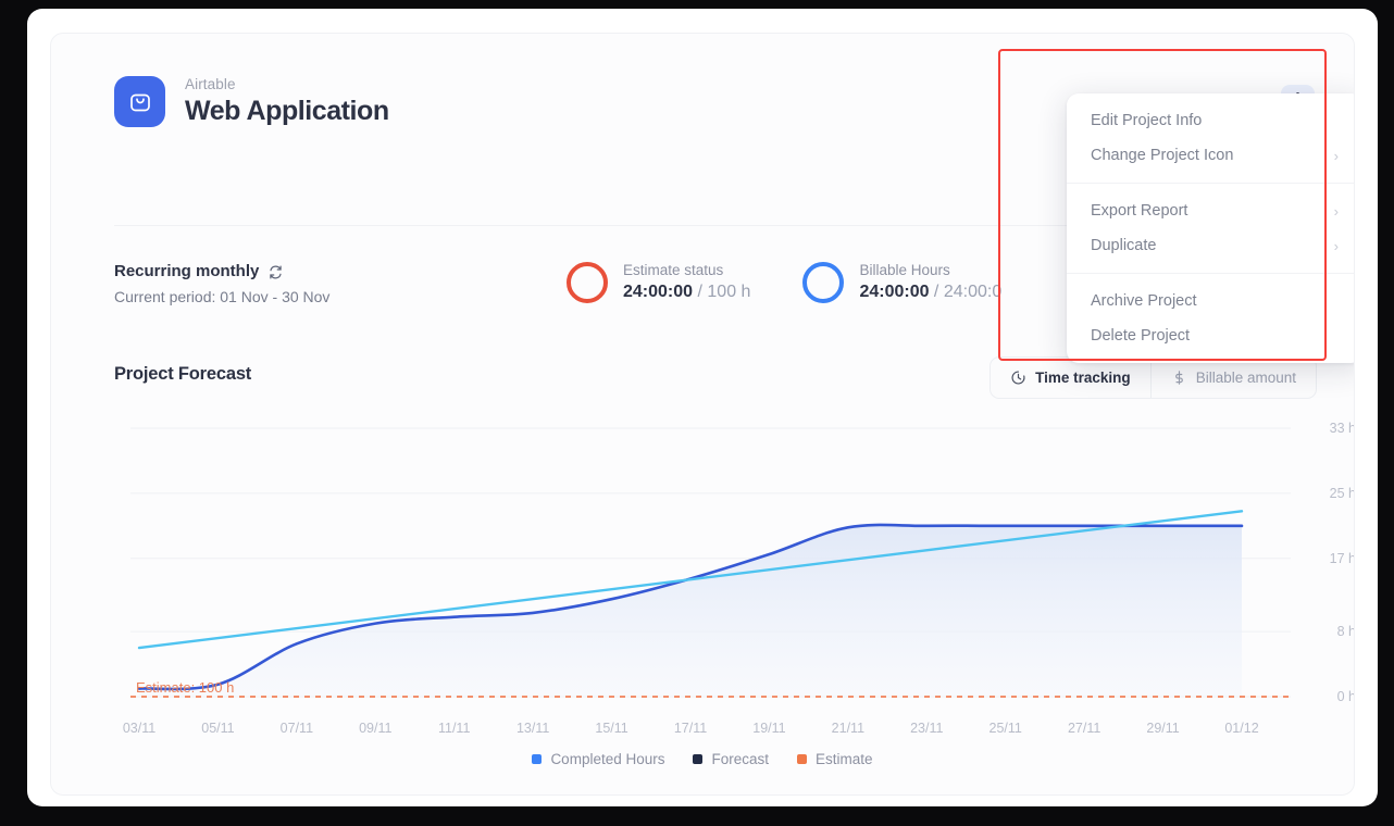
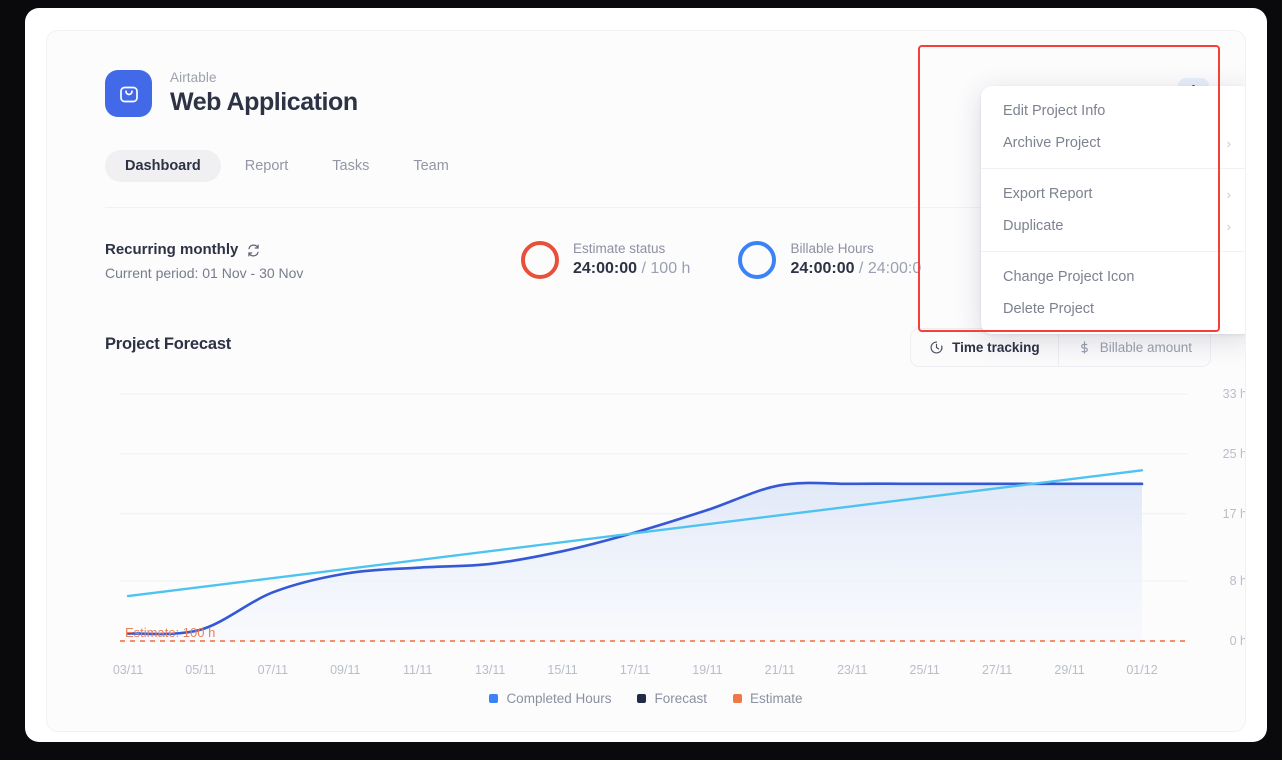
  Airtable
  Web Application
+ Dashboard
+ Report
+ Tasks
+ Team
  Recurring monthly
  Current period: 01 Nov - 30 Nov
  Estimate status
  24:00:00 / 100 h
  Billable Hours
  24:00:00 / 24:00:0
  Project Forecast
  Time tracking
  Billable amount
  0 h
  8 h
  17 h
  25 h
  33 h
  03/11
  05/11
  07/11
  09/11
  11/11
  13/11
  15/11
  17/11
  19/11
  21/11
  23/11
  25/11
  27/11
  29/11
  01/12
  Estimate: 100 h
  Completed Hours
  Forecast
  Estimate
  Edit Project Info
- Change Project Icon
+ Archive Project
  ›
  Export Report
  ›
  Duplicate
  ›
- Archive Project
+ Change Project Icon
  Delete Project
